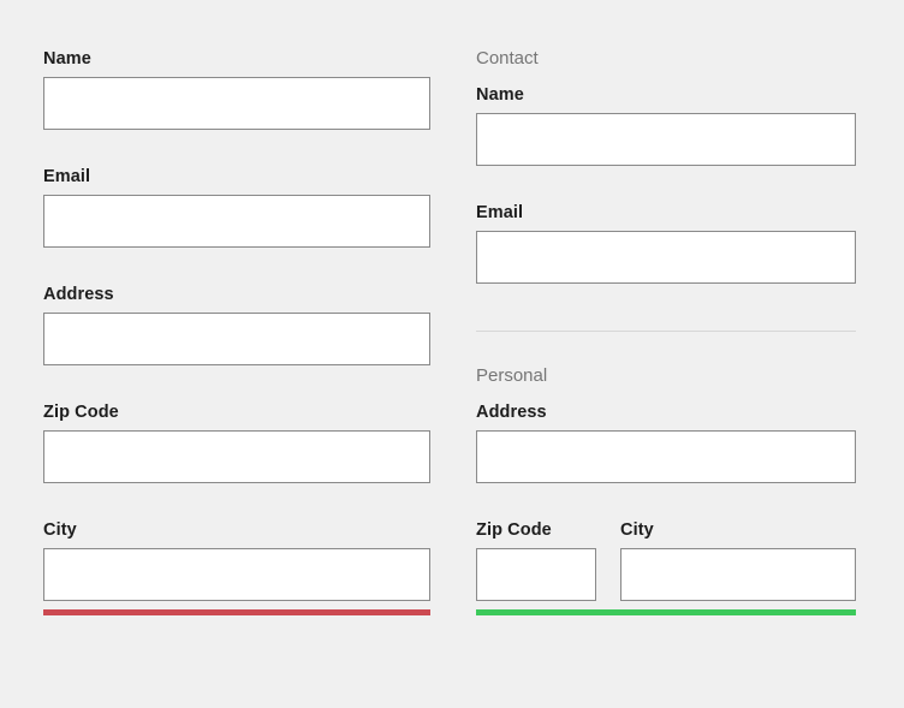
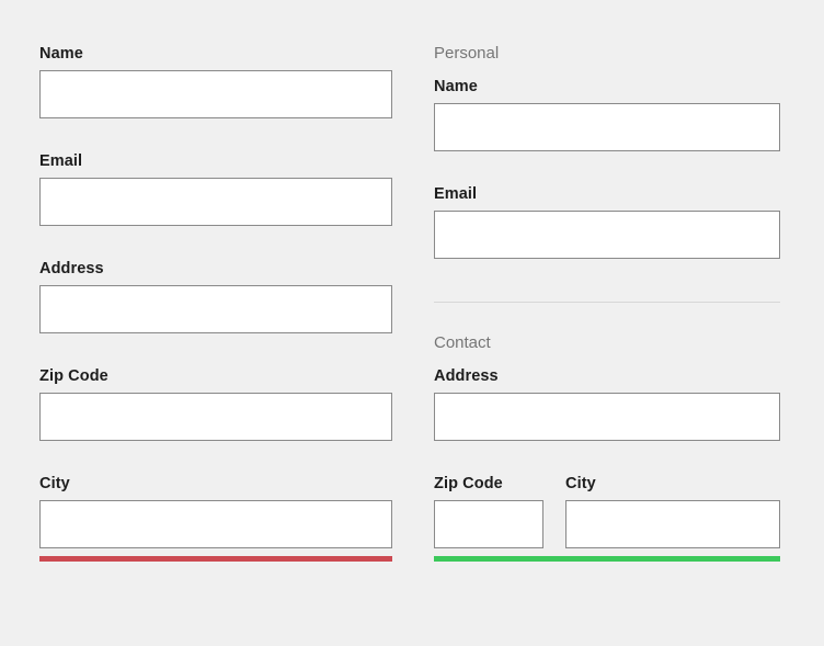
  Name
  Email
  Address
  Zip Code
  City
- Contact
+ Personal
  Name
  Email
- Personal
+ Contact
  Address
  Zip Code
  City
